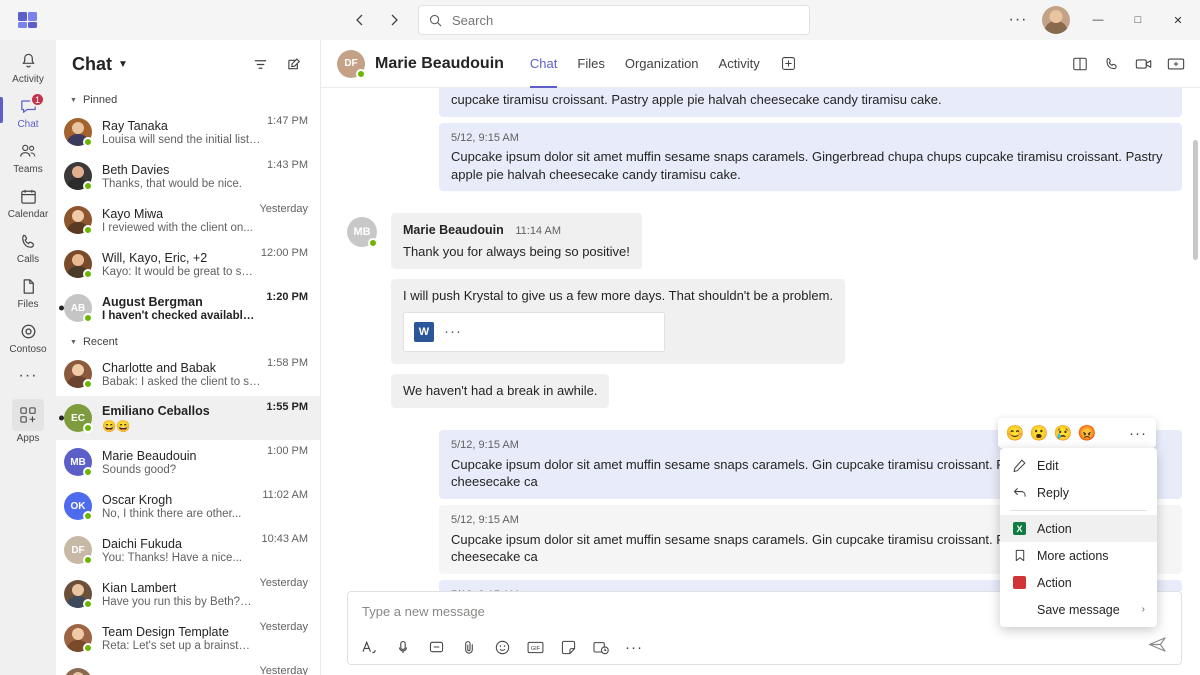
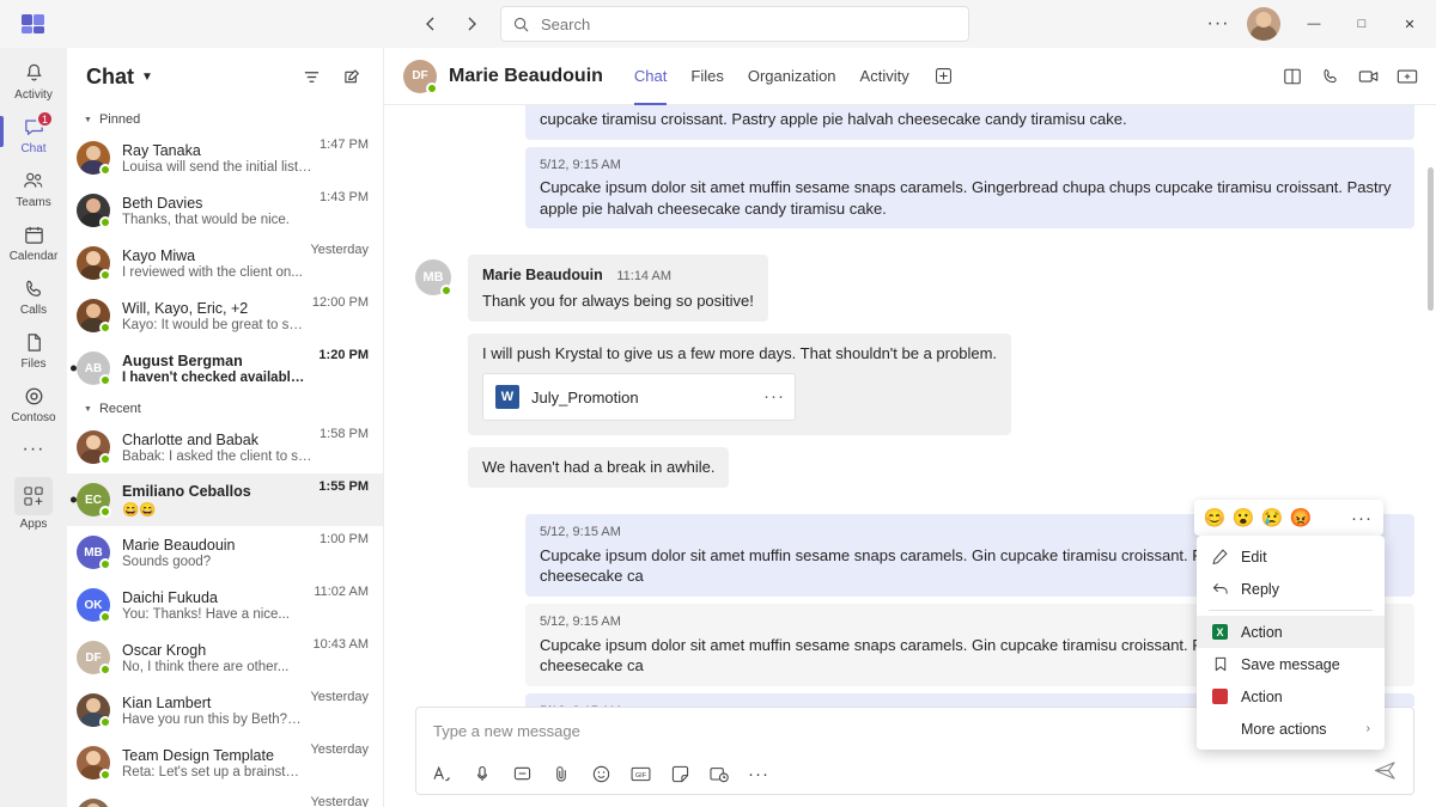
  Search
  ···
  —
  □
  ✕
  Activity
  1
  Chat
  Teams
  Calendar
  Calls
  Files
  Contoso
  ···
  Apps
  Chat
  ▼
  Pinned
  Ray Tanaka
  Louisa will send the initial list of
  1:47 PM
  Beth Davies
  Thanks, that would be nice.
  1:43 PM
  Kayo Miwa
  I reviewed with the client on...
  Yesterday
  Will, Kayo, Eric, +2
  Kayo: It would be great to syn
  12:00 PM
  AB
  August Bergman
  I haven't checked available ti
  1:20 PM
  Recent
  Charlotte and Babak
  Babak: I asked the client to sen
  1:58 PM
  EC
  Emiliano Ceballos
  😄😄
  1:55 PM
  MB
  Marie Beaudouin
  Sounds good?
  1:00 PM
  OK
- Oscar Krogh
+ Daichi Fukuda
- No, I think there are other...
+ You: Thanks! Have a nice...
  11:02 AM
  DF
- Daichi Fukuda
+ Oscar Krogh
- You: Thanks! Have a nice...
+ No, I think there are other...
  10:43 AM
  Kian Lambert
  Have you run this by Beth? M
  Yesterday
  Team Design Template
  Reta: Let's set up a brainstorm
  Yesterday
  Yesterday
  DF
  Marie Beaudouin
  Chat
  Files
  Organization
  Activity
  cupcake tiramisu croissant. Pastry apple pie halvah cheesecake candy tiramisu cake.
  5/12, 9:15 AM
  Cupcake ipsum dolor sit amet muffin sesame snaps caramels. Gingerbread chupa chups cupcake tiramisu croissant. Pastry apple pie halvah cheesecake candy tiramisu cake.
  MB
  Marie Beaudouin 11:14 AM
  Thank you for always being so positive!
  I will push Krystal to give us a few more days. That shouldn't be a problem.
  W
+ July_Promotion
  ···
  We haven't had a break in awhile.
  5/12, 9:15 AM
  Cupcake ipsum dolor sit amet muffin sesame snaps caramels. Gin cupcake tiramisu croissant. cheesecake ca
  5/12, 9:15 AM
  Cupcake ipsum dolor sit amet muffin sesame snaps caramels. Gin cupcake tiramisu croissant. cheesecake ca
  😊
  😮
  😢
  😡
  ···
  Edit
  Reply
  Action
- More actions
+ Save message
  Action
- Save message
+ More actions
  ›
  Type a new message
  ···
